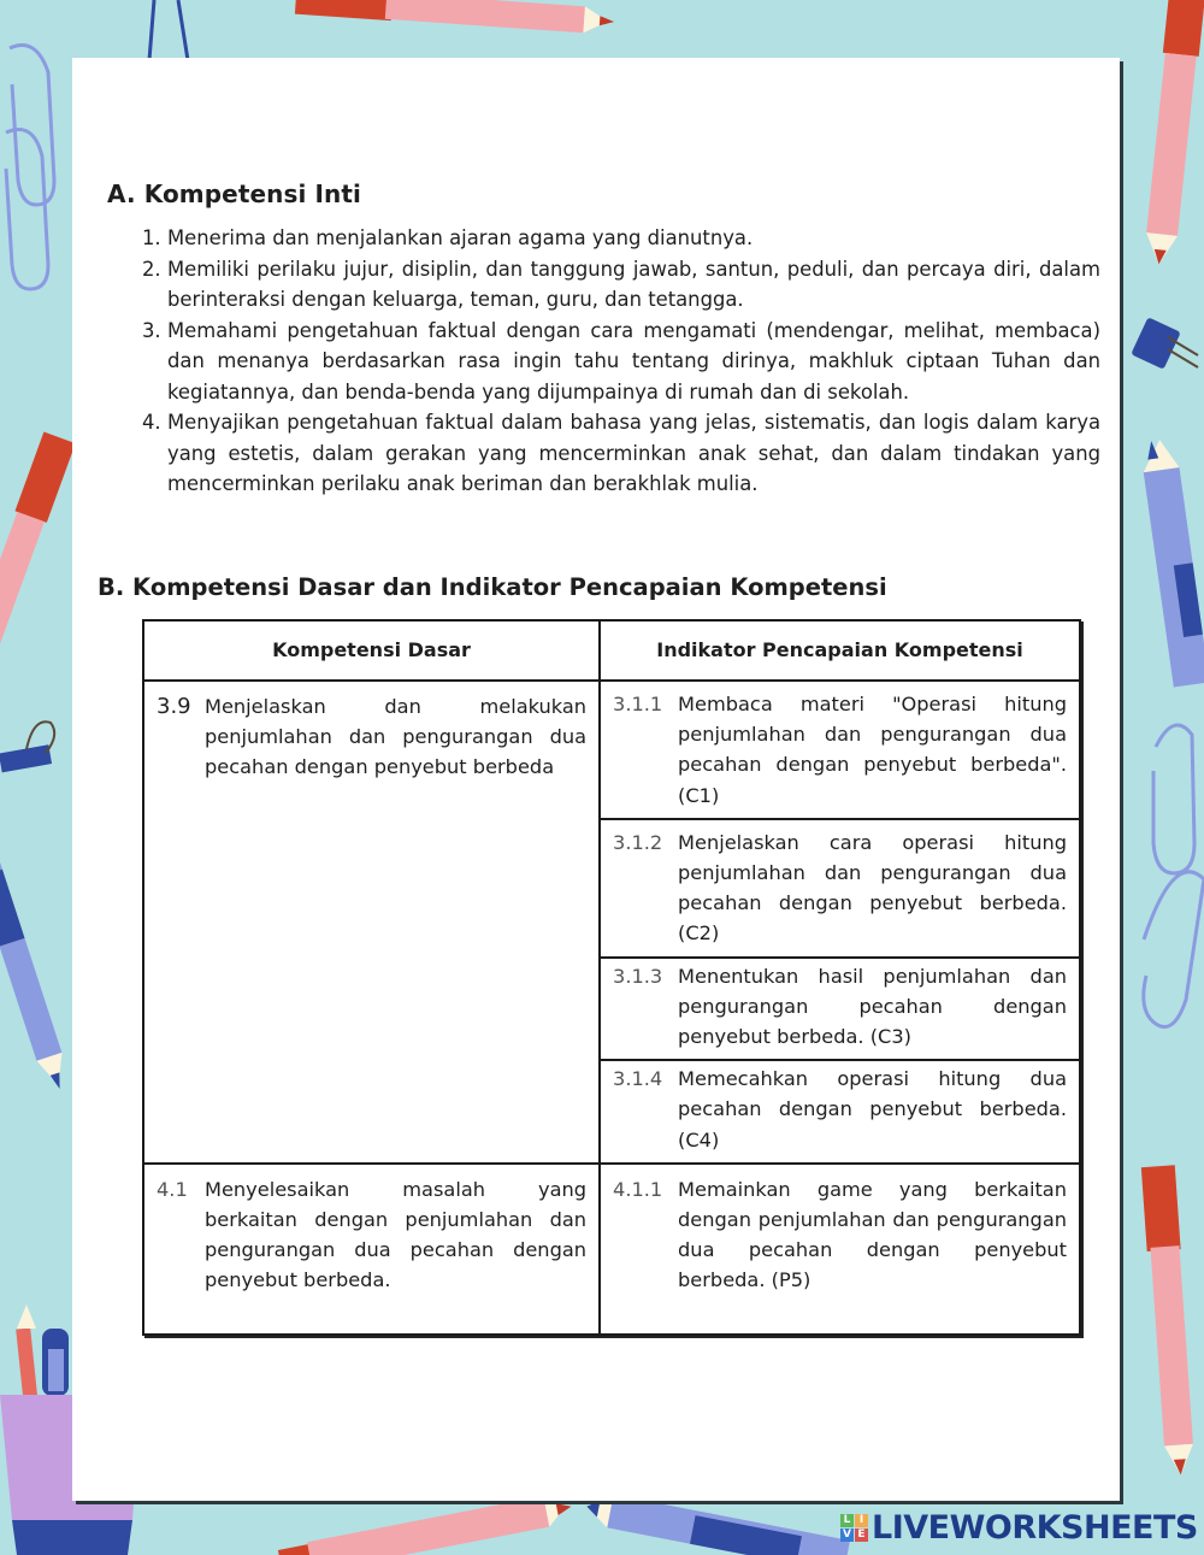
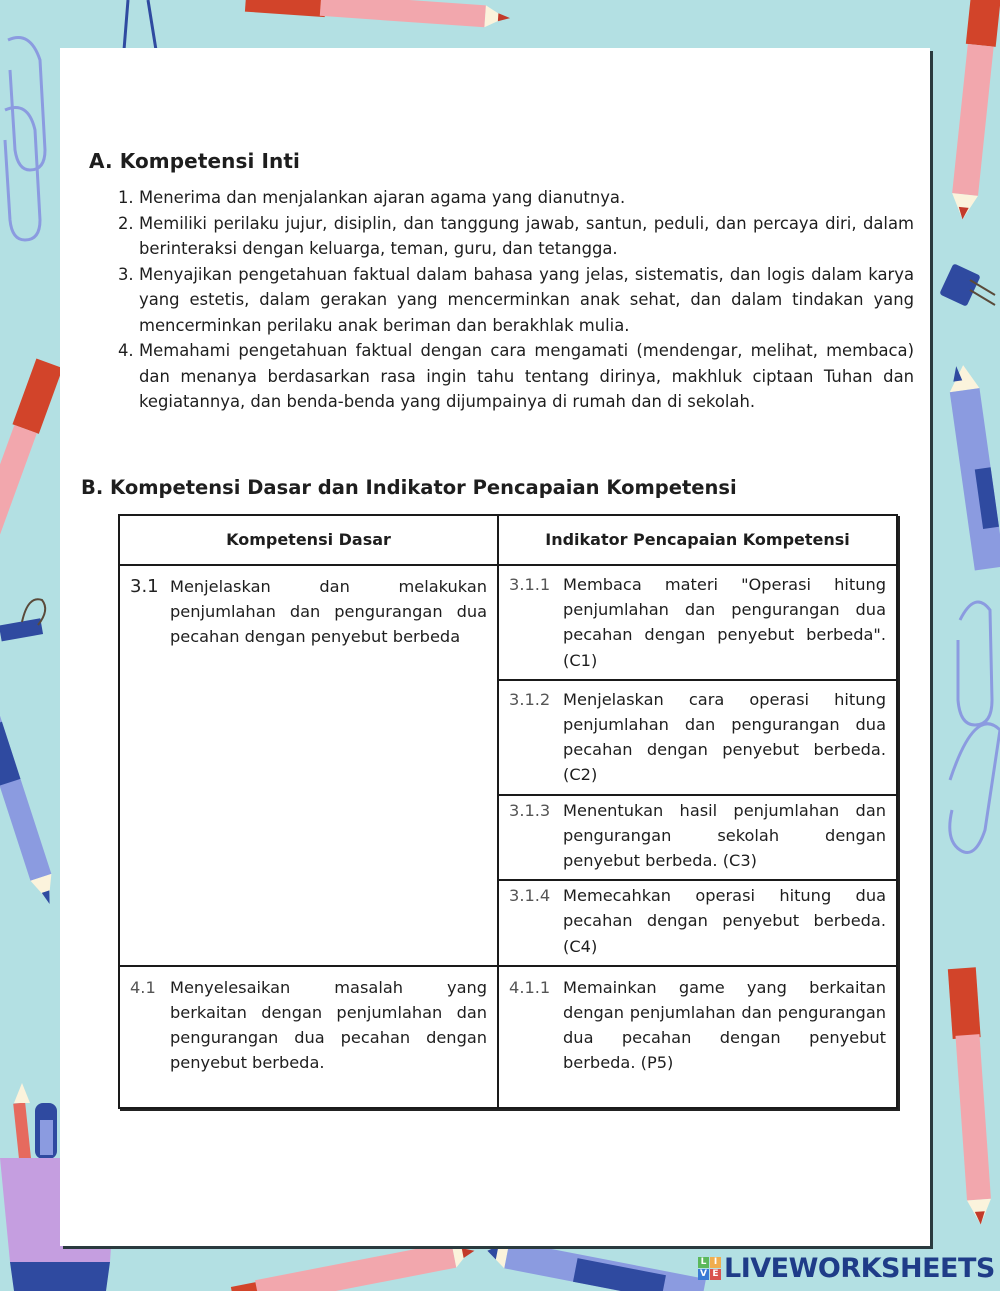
  A. Kompetensi Inti
  1.
  Menerima dan menjalankan ajaran agama yang dianutnya.
  2.
  Memiliki perilaku jujur, disiplin, dan tanggung jawab, santun, peduli, dan percaya diri, dalam berinteraksi dengan keluarga, teman, guru, dan tetangga.
  3.
- Memahami pengetahuan faktual dengan cara mengamati (mendengar, melihat, membaca) dan menanya berdasarkan rasa ingin tahu tentang dirinya, makhluk ciptaan Tuhan dan kegiatannya, dan benda-benda yang dijumpainya di rumah dan di sekolah.
+ Menyajikan pengetahuan faktual dalam bahasa yang jelas, sistematis, dan logis dalam karya yang estetis, dalam gerakan yang mencerminkan anak sehat, dan dalam tindakan yang mencerminkan perilaku anak beriman dan berakhlak mulia.
  4.
- Menyajikan pengetahuan faktual dalam bahasa yang jelas, sistematis, dan logis dalam karya yang estetis, dalam gerakan yang mencerminkan anak sehat, dan dalam tindakan yang mencerminkan perilaku anak beriman dan berakhlak mulia.
+ Memahami pengetahuan faktual dengan cara mengamati (mendengar, melihat, membaca) dan menanya berdasarkan rasa ingin tahu tentang dirinya, makhluk ciptaan Tuhan dan kegiatannya, dan benda-benda yang dijumpainya di rumah dan di sekolah.
  B. Kompetensi Dasar dan Indikator Pencapaian Kompetensi
  Kompetensi Dasar	Indikator Pencapaian Kompetensi
- 3.9 Menjelaskan dan melakukan penjumlahan dan pengurangan dua pecahan dengan penyebut berbeda	3.1.1 Membaca materi "Operasi hitung penjumlahan dan pengurangan dua pecahan dengan penyebut berbeda". (C1)
+ 3.1 Menjelaskan dan melakukan penjumlahan dan pengurangan dua pecahan dengan penyebut berbeda	3.1.1 Membaca materi "Operasi hitung penjumlahan dan pengurangan dua pecahan dengan penyebut berbeda". (C1)
  3.1.2 Menjelaskan cara operasi hitung penjumlahan dan pengurangan dua pecahan dengan penyebut berbeda. (C2)
- 3.1.3 Menentukan hasil penjumlahan dan pengurangan pecahan dengan penyebut berbeda. (C3)
+ 3.1.3 Menentukan hasil penjumlahan dan pengurangan sekolah dengan penyebut berbeda. (C3)
  3.1.4 Memecahkan operasi hitung dua pecahan dengan penyebut berbeda. (C4)
  4.1 Menyelesaikan masalah yang berkaitan dengan penjumlahan dan pengurangan dua pecahan dengan penyebut berbeda.	4.1.1 Memainkan game yang berkaitan dengan penjumlahan dan pengurangan dua pecahan dengan penyebut berbeda. (P5)
  L
  I
  V
  E
  LIVEWORKSHEETS
